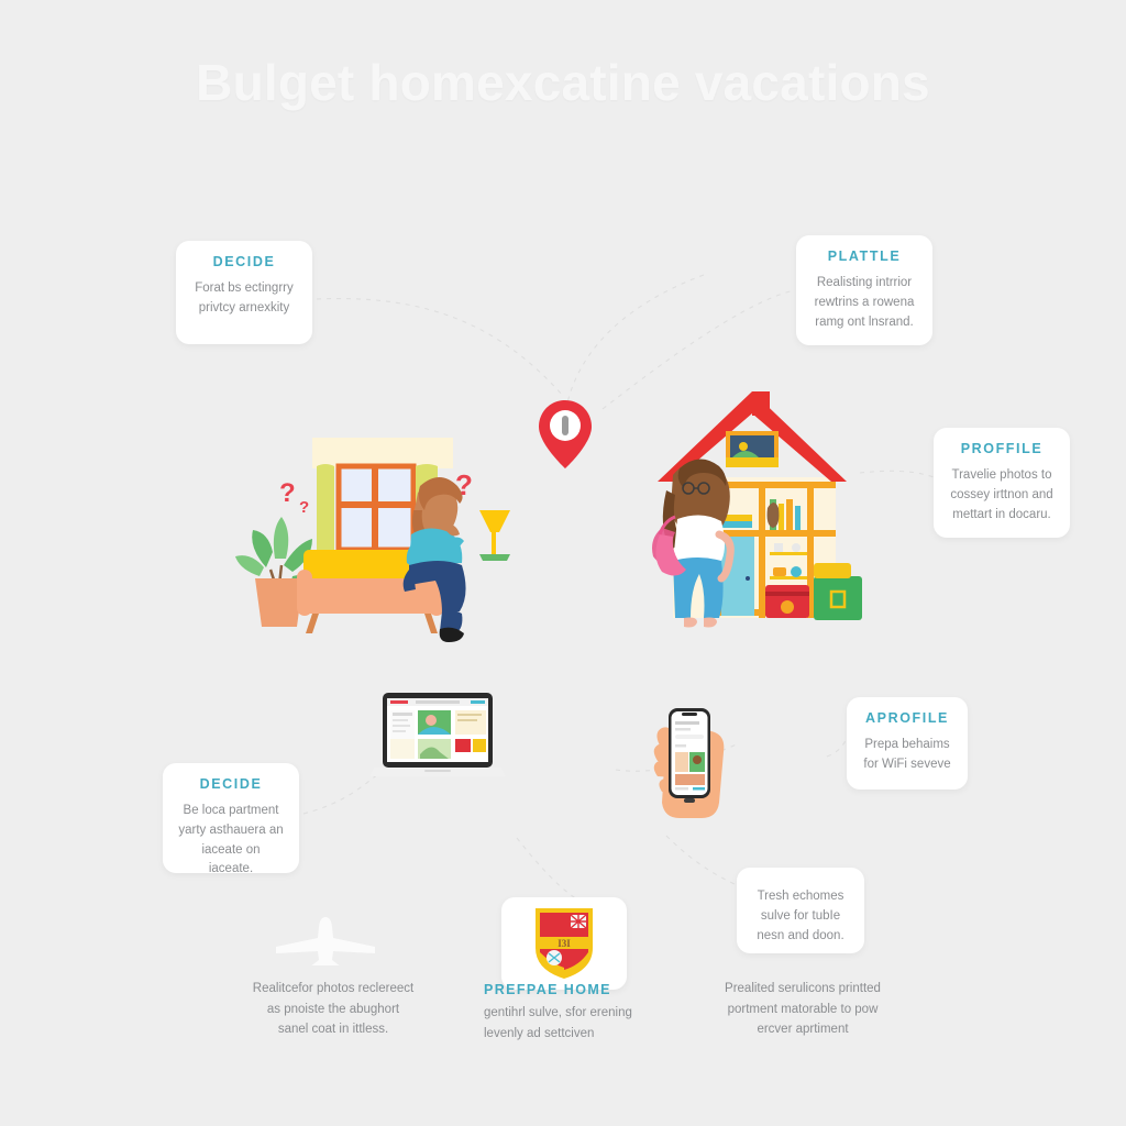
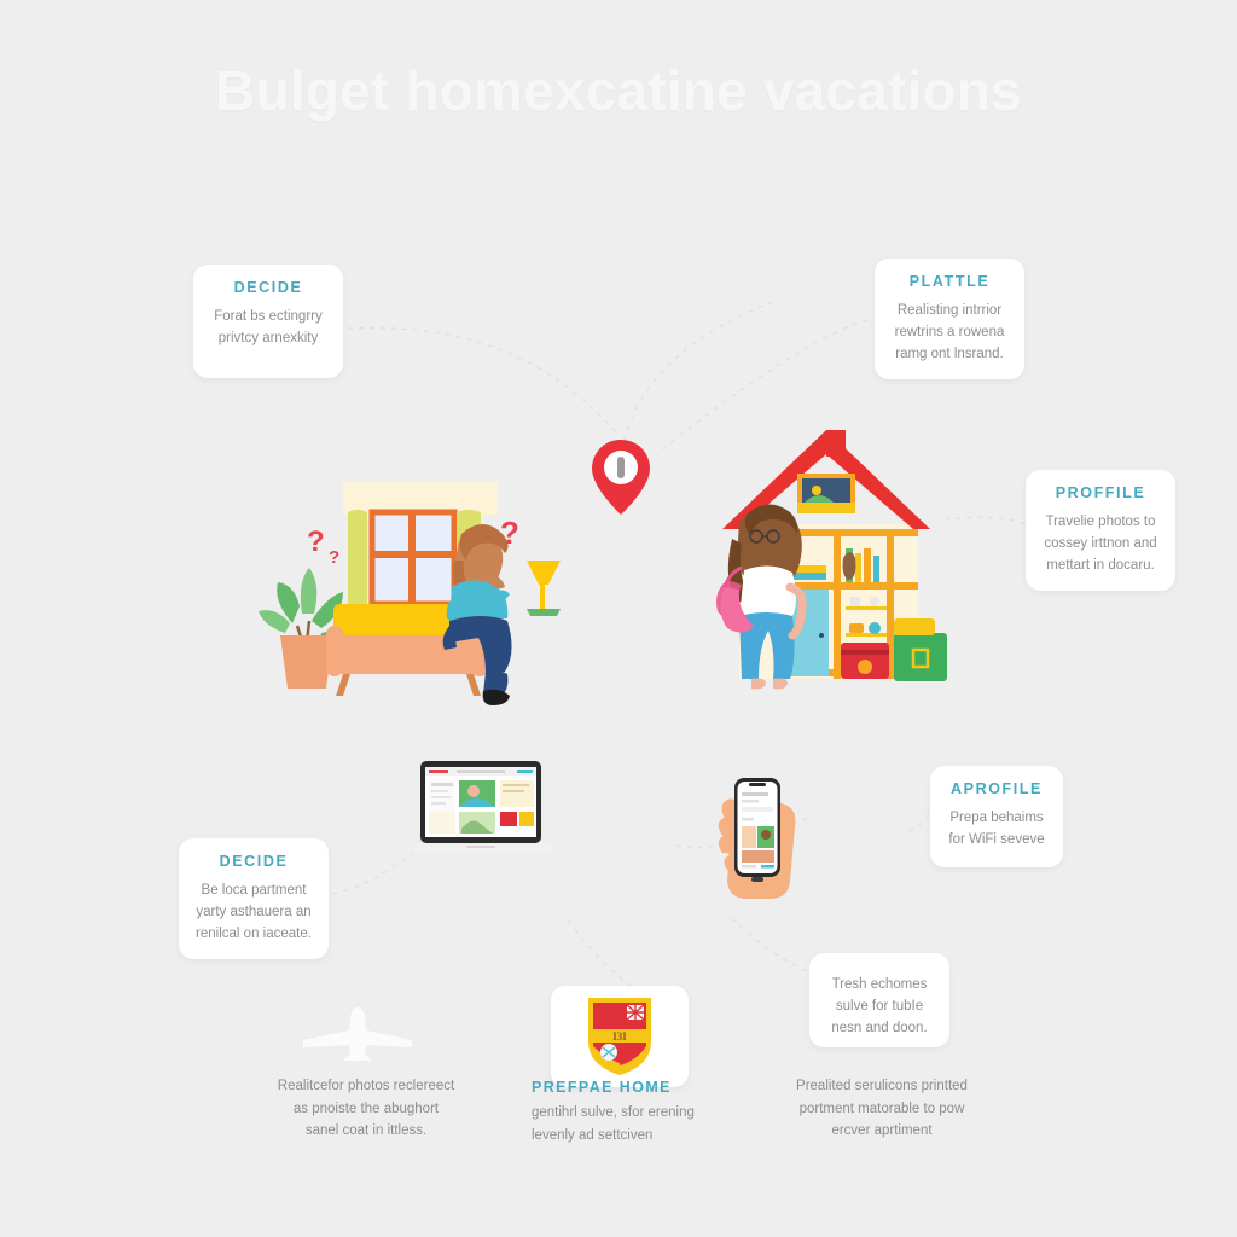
  ?
  ?
  ?
  I3I
  DECIDE
  Forat bs ectingrry privtcy arnexkity
  PLATTLE
  Realisting intrrior rewtrins a rowena ramg ont lnsrand.
  PROFFILE
  Travelie photos to cossey irttnon and mettart in docaru.
  DECIDE
- Be loca partment yarty asthauera an iaceate on iaceate.
+ Be loca partment yarty asthauera an renilcal on iaceate.
  APROFILE
  Prepa behaims for WiFi seveve
  Tresh echomes sulve for tubIe nesn and doon.
  Realitcefor photos reclereect as pnoiste the abughort sanel coat in ittless.
  PREFPAE HOME
  gentihrl sulve, sfor erening levenly ad settciven
  Prealited serulicons printted portment matorable to pow ercver aprtiment
